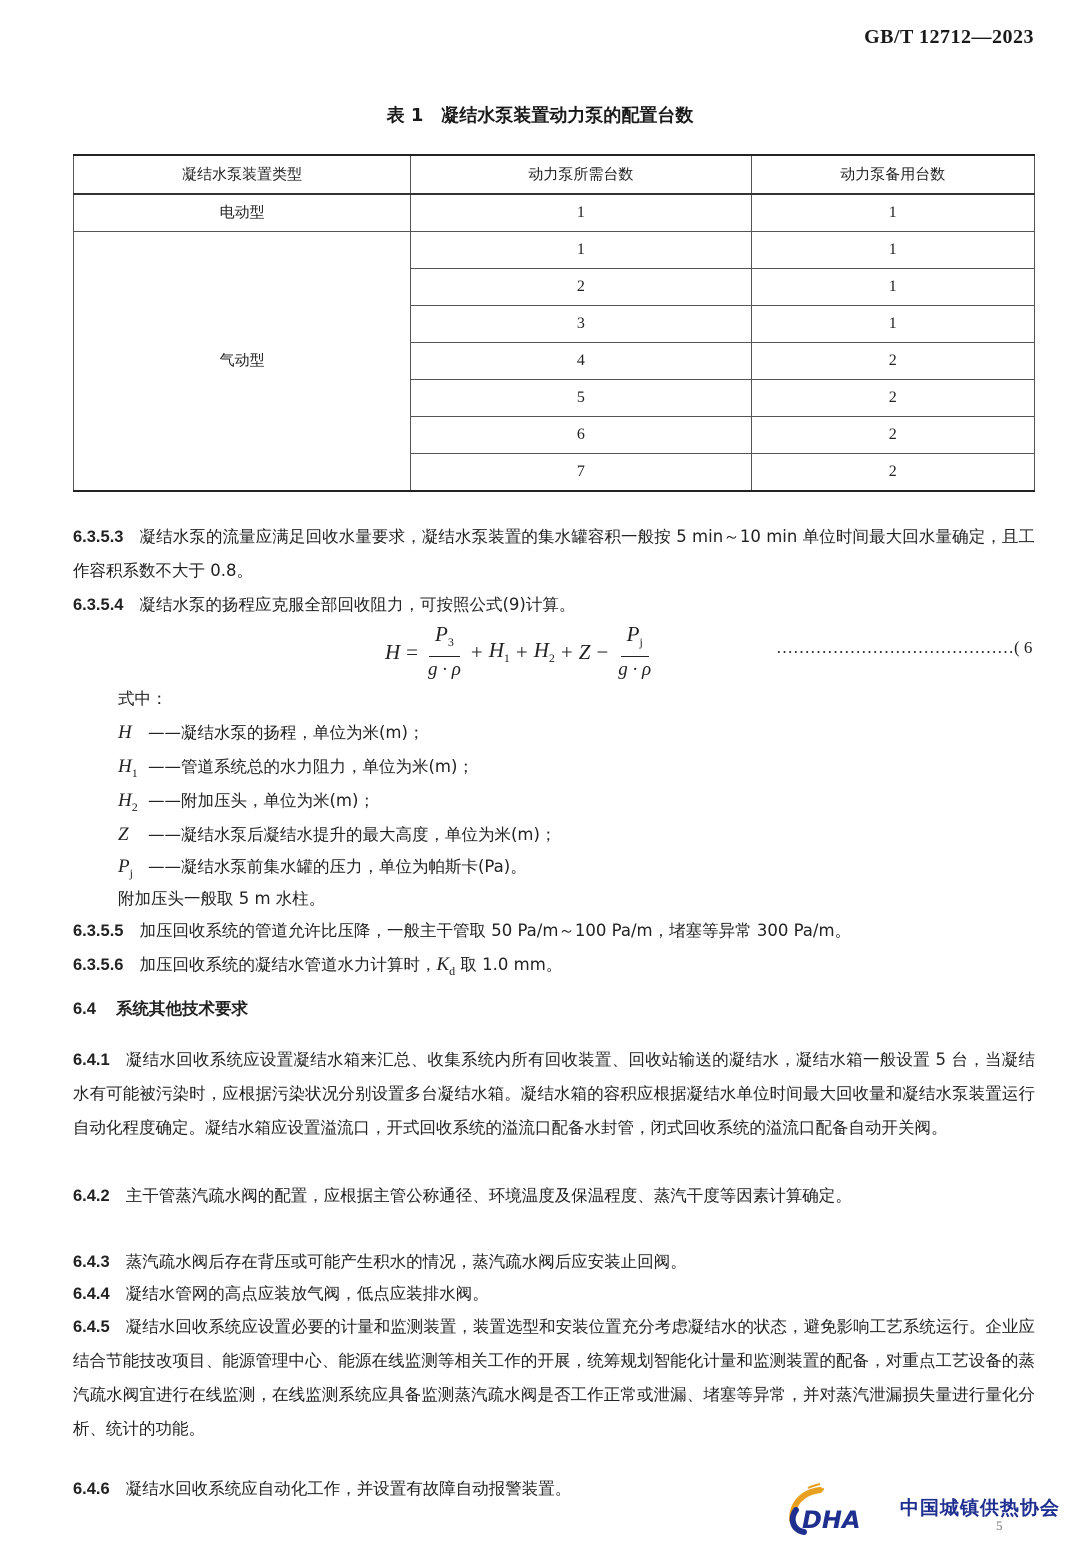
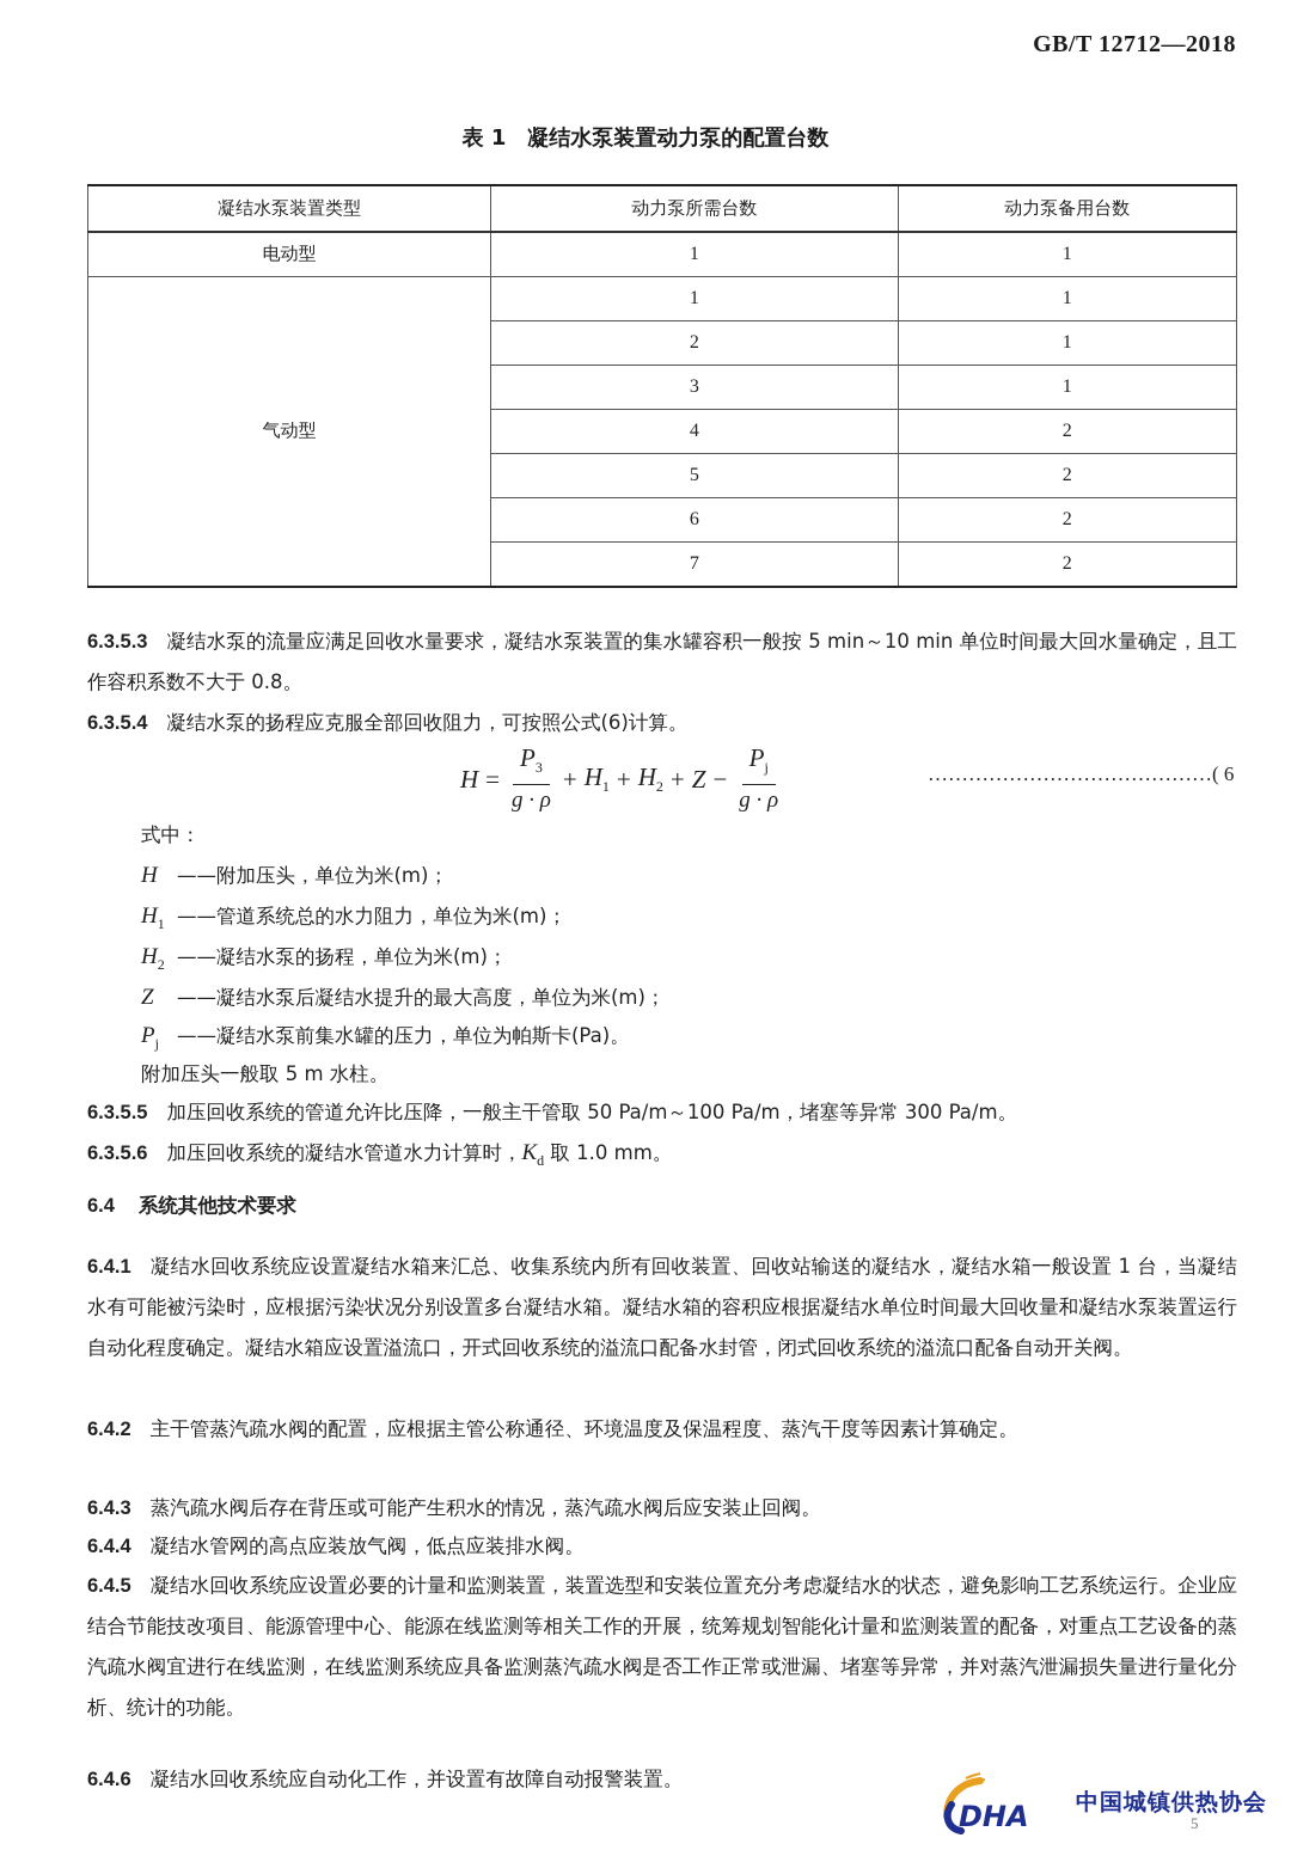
- GB/T 12712—2023
+ GB/T 12712—2018
  表 1 凝结水泵装置动力泵的配置台数
  凝结水泵装置类型	动力泵所需台数	动力泵备用台数
  电动型	1	1
  气动型	1	1
  2	1
  3	1
  4	2
  5	2
  6	2
  7	2
  6.3.5.3 凝结水泵的流量应满足回收水量要求，凝结水泵装置的集水罐容积一般按 5 min～10 min 单位时间最大回水量确定，且工作容积系数不大于 0.8。
- 6.3.5.4 凝结水泵的扬程应克服全部回收阻力，可按照公式(9)计算。
+ 6.3.5.4 凝结水泵的扬程应克服全部回收阻力，可按照公式(6)计算。
  H
  =
  P3
  g · ρ
  +
  H1
  +
  H2
  +
  Z
  −
  Pj
  g · ρ
  ……………………………………( 6
  式中：
- H ——凝结水泵的扬程，单位为米(m)；
+ H ——附加压头，单位为米(m)；
  H1 ——管道系统总的水力阻力，单位为米(m)；
- H2 ——附加压头，单位为米(m)；
+ H2 ——凝结水泵的扬程，单位为米(m)；
  Z ——凝结水泵后凝结水提升的最大高度，单位为米(m)；
  Pj ——凝结水泵前集水罐的压力，单位为帕斯卡(Pa)。
  附加压头一般取 5 m 水柱。
  6.3.5.5 加压回收系统的管道允许比压降，一般主干管取 50 Pa/m～100 Pa/m，堵塞等异常 300 Pa/m。
  6.3.5.6 加压回收系统的凝结水管道水力计算时，Kd 取 1.0 mm。
  6.4 系统其他技术要求
- 6.4.1 凝结水回收系统应设置凝结水箱来汇总、收集系统内所有回收装置、回收站输送的凝结水，凝结水箱一般设置 5 台，当凝结水有可能被污染时，应根据污染状况分别设置多台凝结水箱。凝结水箱的容积应根据凝结水单位时间最大回收量和凝结水泵装置运行自动化程度确定。凝结水箱应设置溢流口，开式回收系统的溢流口配备水封管，闭式回收系统的溢流口配备自动开关阀。
+ 6.4.1 凝结水回收系统应设置凝结水箱来汇总、收集系统内所有回收装置、回收站输送的凝结水，凝结水箱一般设置 1 台，当凝结水有可能被污染时，应根据污染状况分别设置多台凝结水箱。凝结水箱的容积应根据凝结水单位时间最大回收量和凝结水泵装置运行自动化程度确定。凝结水箱应设置溢流口，开式回收系统的溢流口配备水封管，闭式回收系统的溢流口配备自动开关阀。
  6.4.2 主干管蒸汽疏水阀的配置，应根据主管公称通径、环境温度及保温程度、蒸汽干度等因素计算确定。
  6.4.3 蒸汽疏水阀后存在背压或可能产生积水的情况，蒸汽疏水阀后应安装止回阀。
  6.4.4 凝结水管网的高点应装放气阀，低点应装排水阀。
  6.4.5 凝结水回收系统应设置必要的计量和监测装置，装置选型和安装位置充分考虑凝结水的状态，避免影响工艺系统运行。企业应结合节能技改项目、能源管理中心、能源在线监测等相关工作的开展，统筹规划智能化计量和监测装置的配备，对重点工艺设备的蒸汽疏水阀宜进行在线监测，在线监测系统应具备监测蒸汽疏水阀是否工作正常或泄漏、堵塞等异常，并对蒸汽泄漏损失量进行量化分析、统计的功能。
  6.4.6 凝结水回收系统应自动化工作，并设置有故障自动报警装置。
  DHA
  中国城镇供热协会
  5
